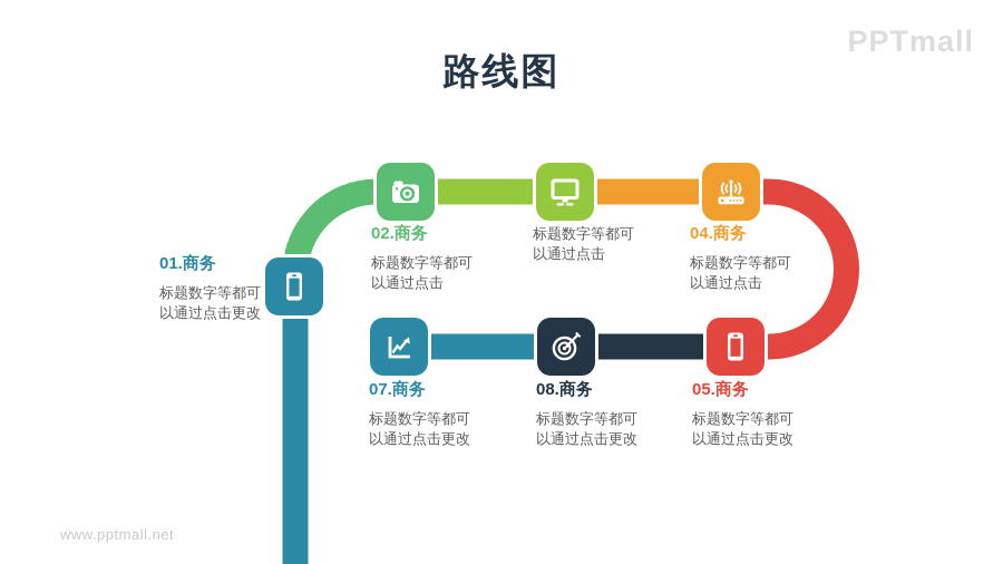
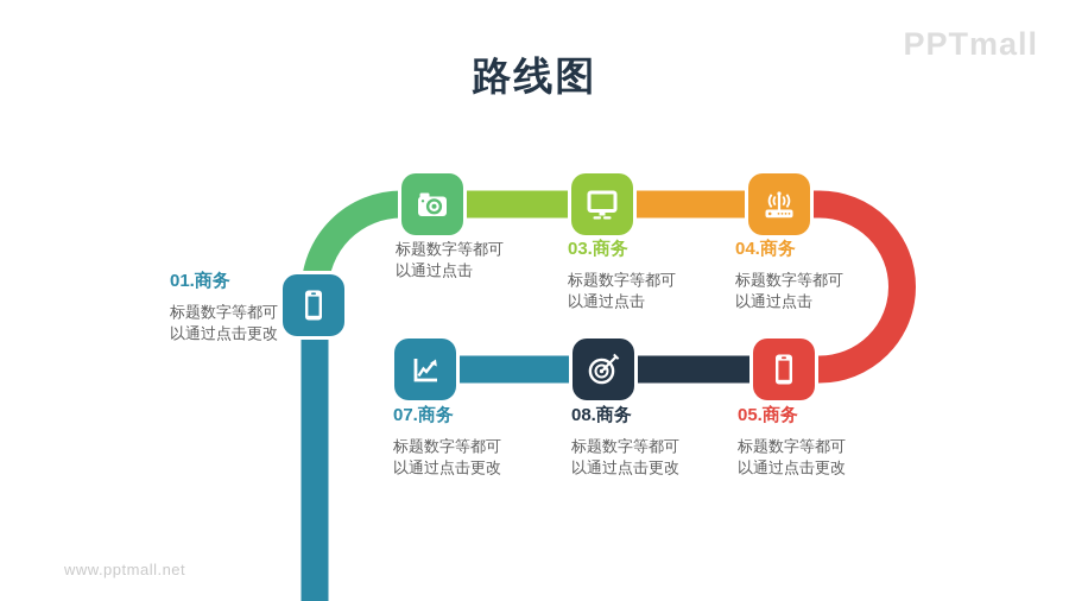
  路线图
  PPTmall
  www.pptmall.net
  01.商务
  标题数字等都可
  以通过点击更改
- 02.商务
  标题数字等都可
  以通过点击
+ 03.商务
  标题数字等都可
  以通过点击
  04.商务
  标题数字等都可
  以通过点击
  05.商务
  标题数字等都可
  以通过点击更改
  08.商务
  标题数字等都可
  以通过点击更改
  07.商务
  标题数字等都可
  以通过点击更改
